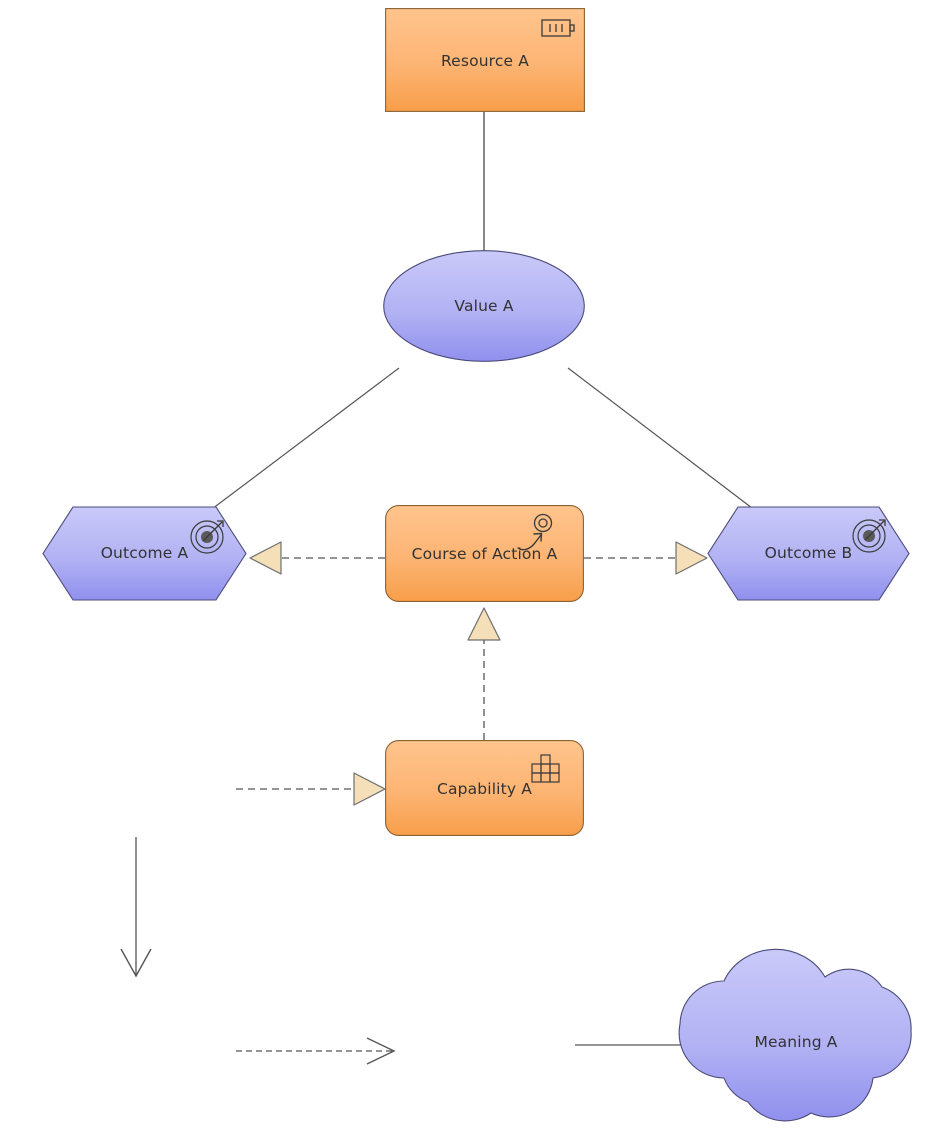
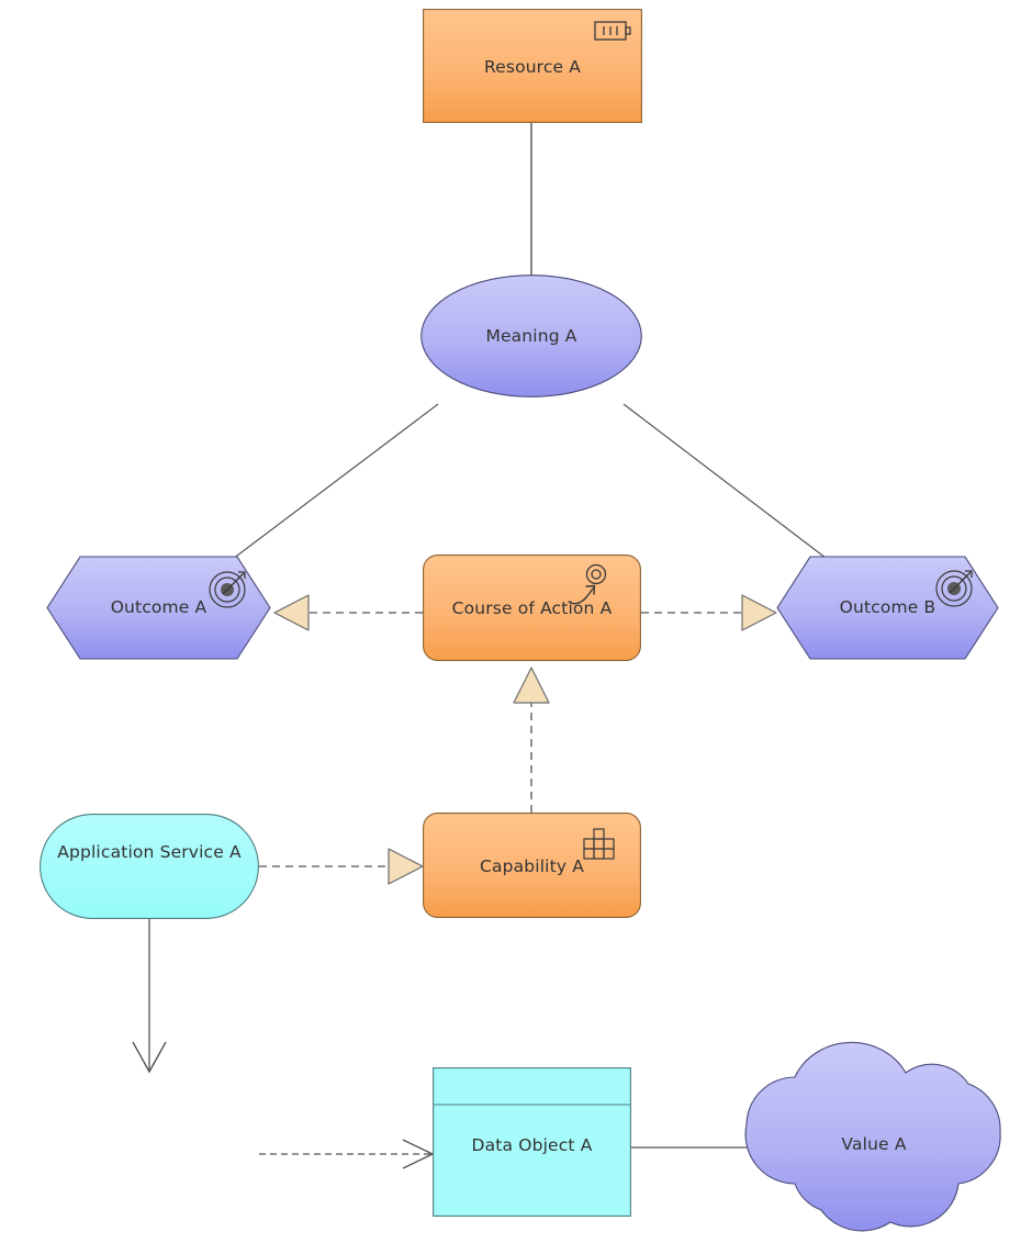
  Resource A
- Value A
+ Meaning A
  Outcome A
  Course of Action A
  Outcome B
+ Application Service A
  Capability A
+ Data Object A
- Meaning A
+ Value A
